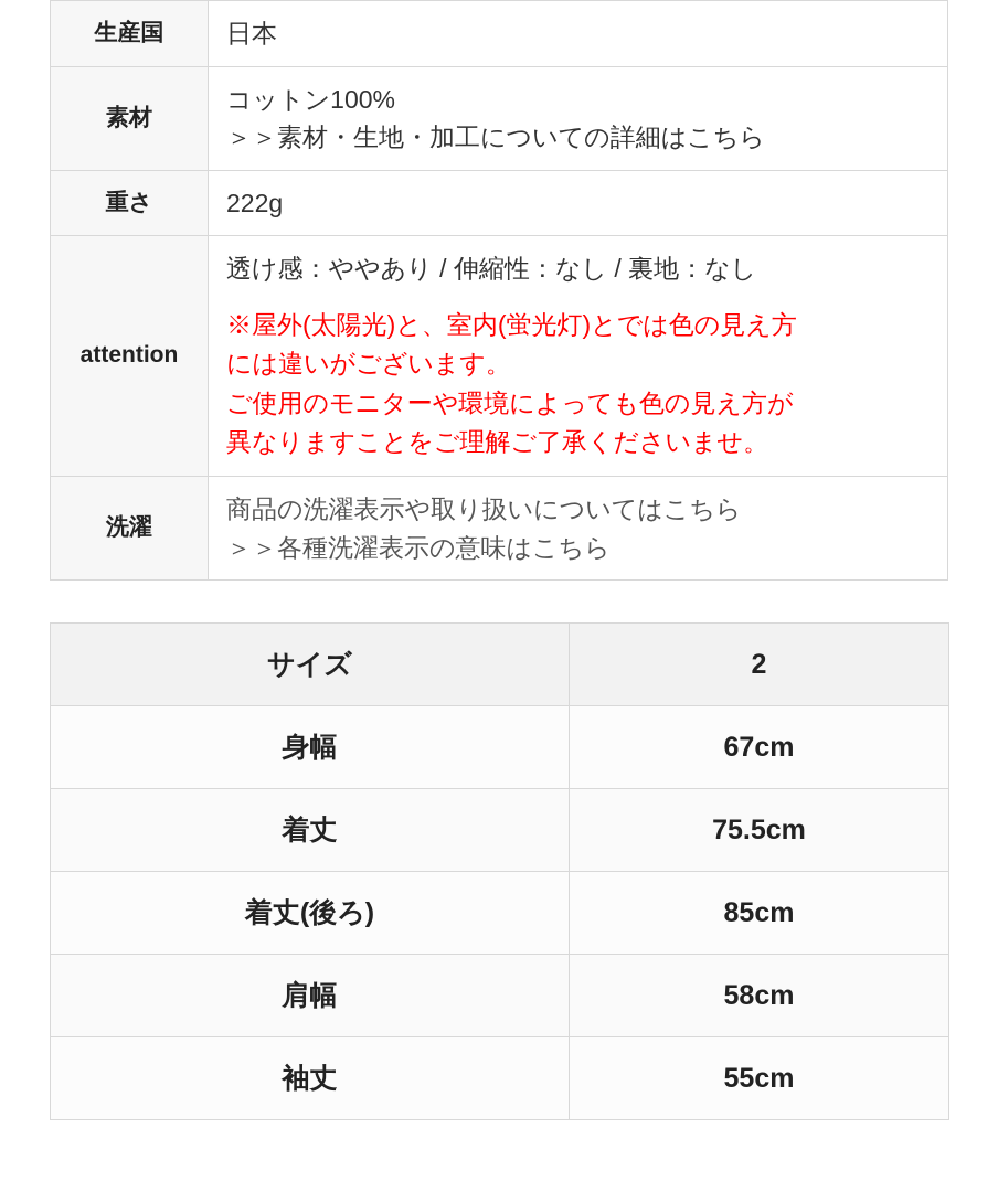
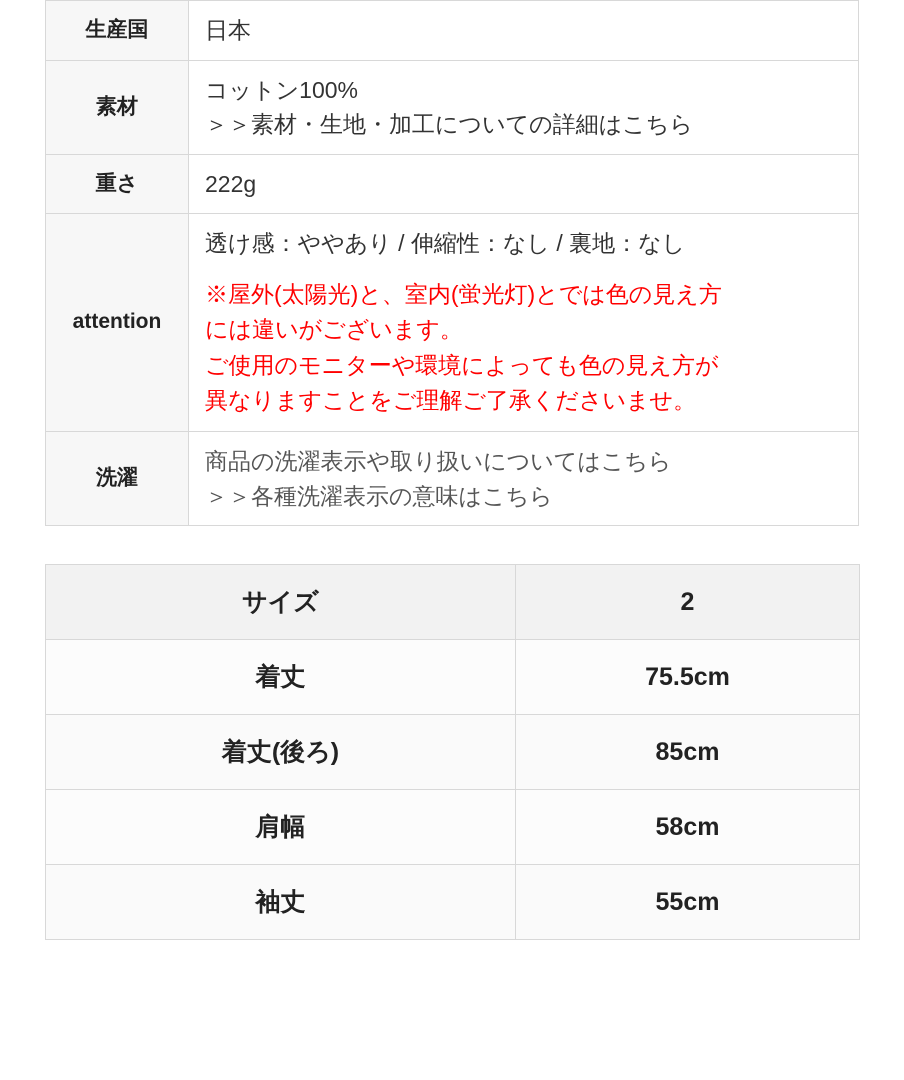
  生産国	日本
  素材	コットン100% ＞＞素材・生地・加工についての詳細はこちら
  重さ	222g
  attention	透け感：ややあり / 伸縮性：なし / 裏地：なし ※屋外(太陽光)と、室内(蛍光灯)とでは色の見え方 には違いがございます。 ご使用のモニターや環境によっても色の見え方が 異なりますことをご理解ご了承くださいませ。
  洗濯	商品の洗濯表示や取り扱いについてはこちら ＞＞各種洗濯表示の意味はこちら
  サイズ	2
- 身幅	67cm
  着丈	75.5cm
  着丈(後ろ)	85cm
  肩幅	58cm
  袖丈	55cm
